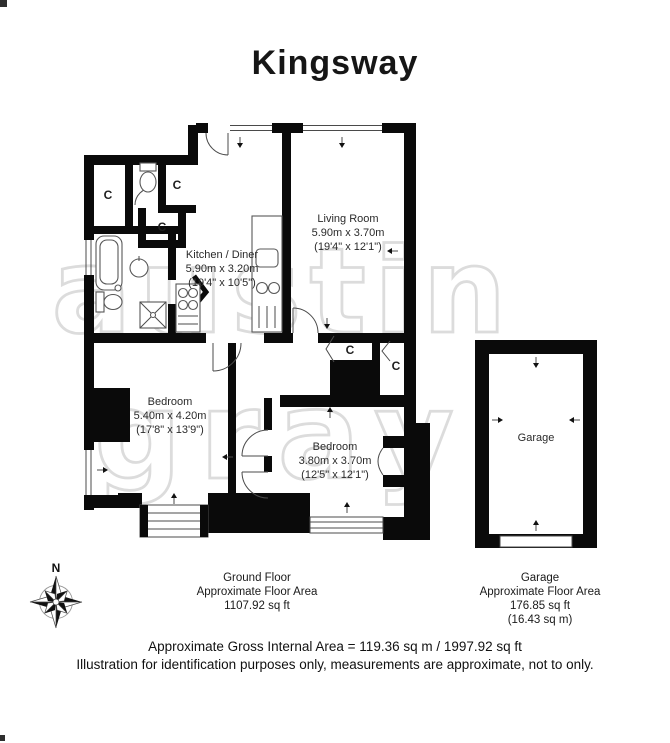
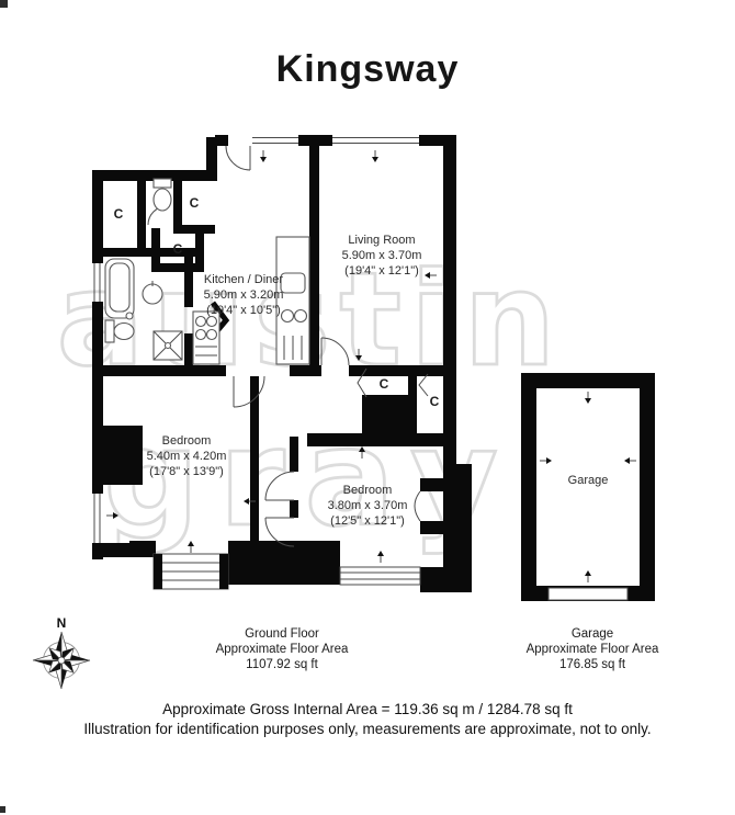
  Kingsway
  gra
  Living Room
  5.90m x 3.70m
  (19'4" x 12'1")
  Kitchen / Diner
  5.90m x 3.20m
  (19'4" x 10'5")
  Bedroom
  5.40m x 4.20m
  (17'8" x 13'9")
  Bedroom
  3.80m x 3.70m
  (12'5" x 12'1")
  C
  C
  C
  C
  C
  Garage
  N
  Ground Floor
  Approximate Floor Area
  1107.92 sq ft
  Garage
  Approximate Floor Area
  176.85 sq ft
- (16.43 sq m)
- Approximate Gross Internal Area = 119.36 sq m / 1997.92 sq ft
+ Approximate Gross Internal Area = 119.36 sq m / 1284.78 sq ft
  Illustration for identification purposes only, measurements are approximate, not to only.
